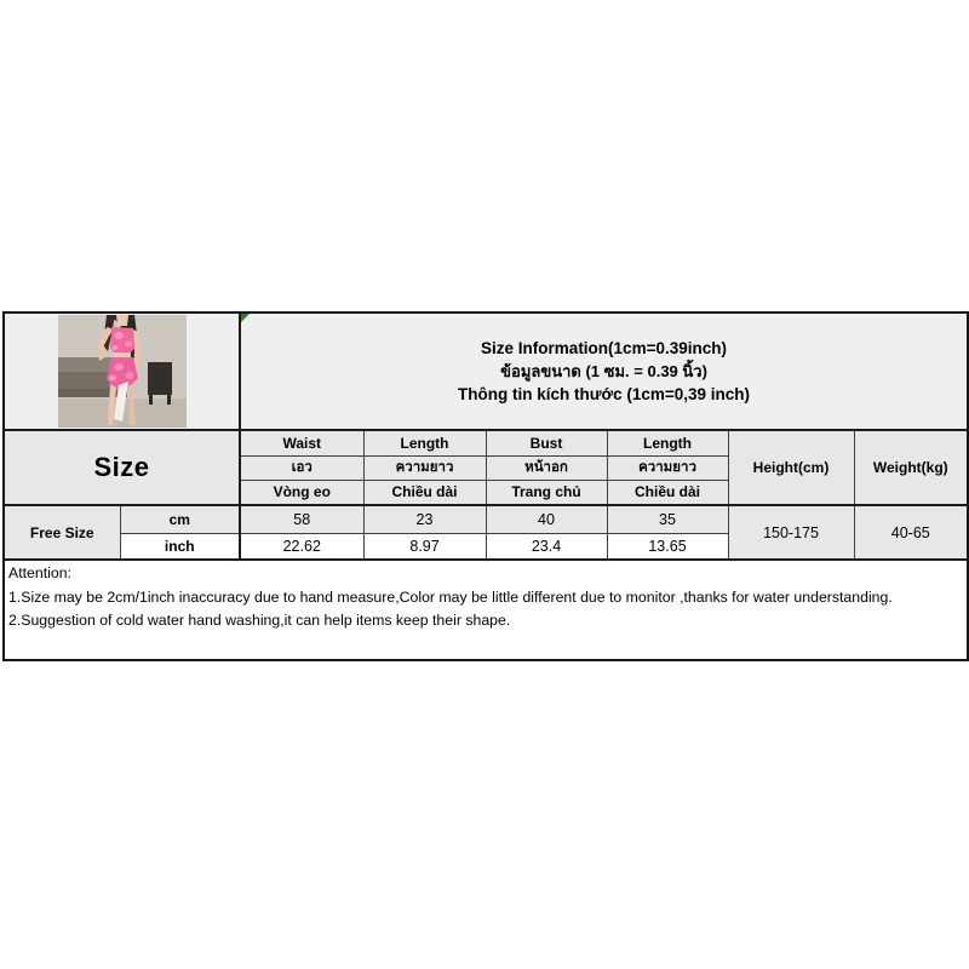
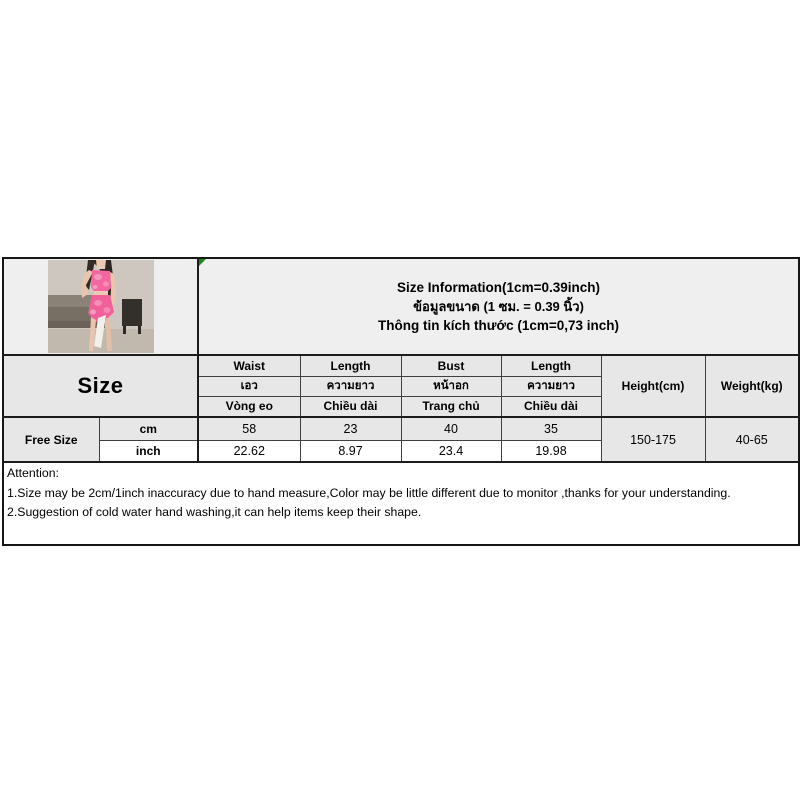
- 	Size Information(1cm=0.39inch) ข้อมูลขนาด (1 ซม. = 0.39 นิ้ว) Thông tin kích thước (1cm=0,39 inch)
+ 	Size Information(1cm=0.39inch) ข้อมูลขนาด (1 ซม. = 0.39 นิ้ว) Thông tin kích thước (1cm=0,73 inch)
  Size	Waist	Length	Bust	Length	Height(cm)	Weight(kg)
  เอว	ความยาว	หน้าอก	ความยาว
  Vòng eo	Chiều dài	Trang chủ	Chiều dài
  Free Size	cm	58	23	40	35	150-175	40-65
- inch	22.62	8.97	23.4	13.65
+ inch	22.62	8.97	23.4	19.98
- Attention: 1.Size may be 2cm/1inch inaccuracy due to hand measure,Color may be little different due to monitor ,thanks for water understanding. 2.Suggestion of cold water hand washing,it can help items keep their shape.
+ Attention: 1.Size may be 2cm/1inch inaccuracy due to hand measure,Color may be little different due to monitor ,thanks for your understanding. 2.Suggestion of cold water hand washing,it can help items keep their shape.
